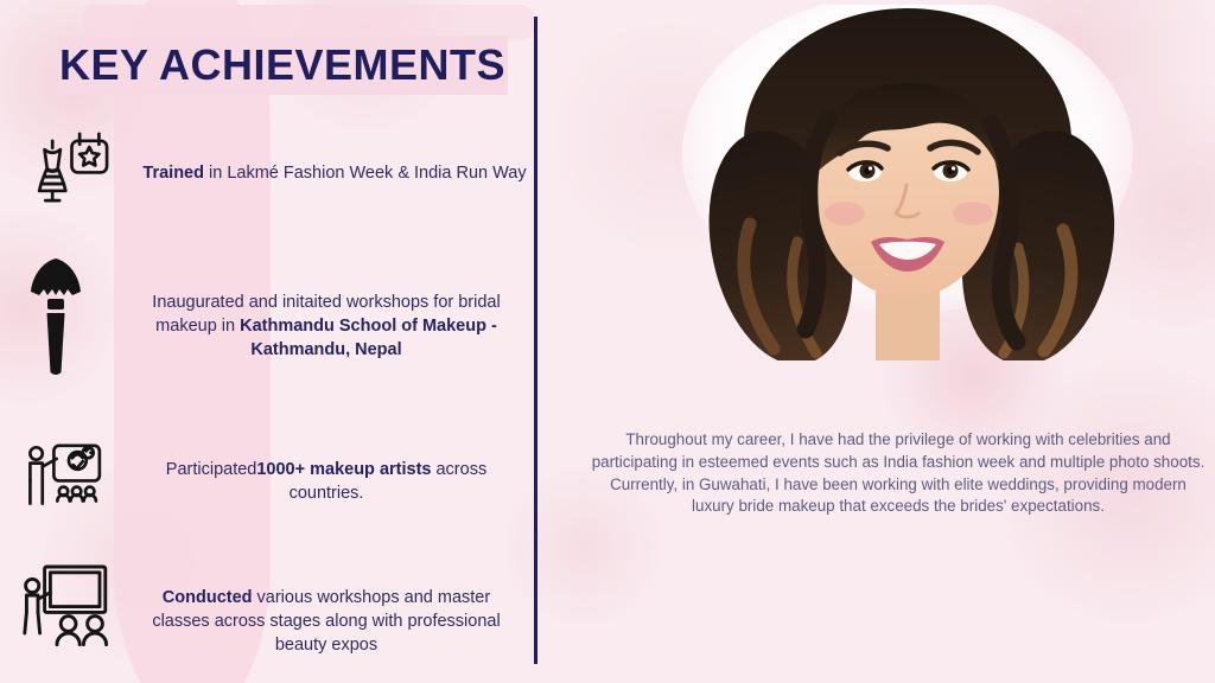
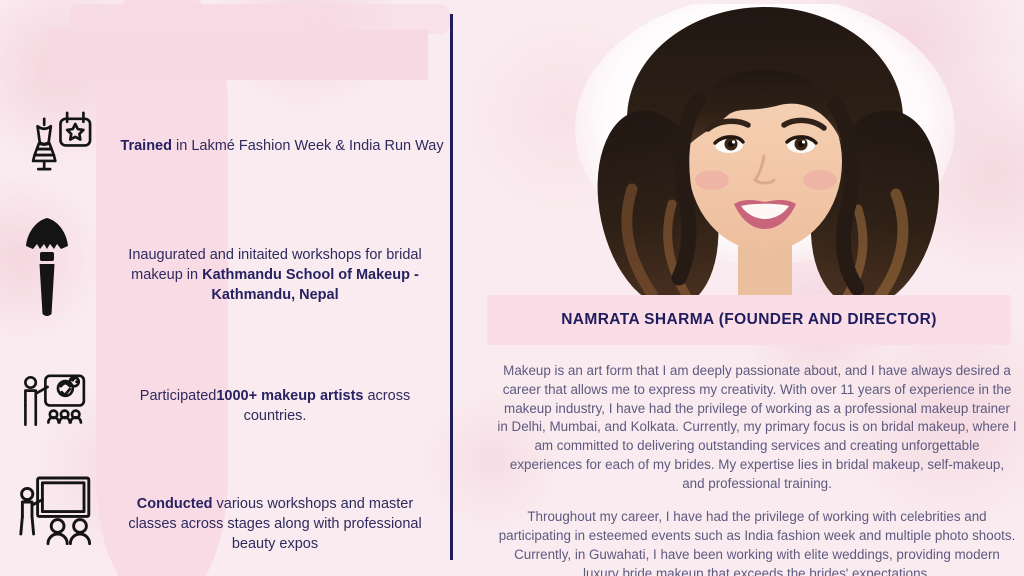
- KEY ACHIEVEMENTS
  Trained in Lakmé Fashion Week & India Run Way
  Inaugurated and initaited workshops for bridal makeup in Kathmandu School of Makeup - Kathmandu, Nepal
  Participated1000+ makeup artists across countries.
  Conducted various workshops and master classes across stages along with professional beauty expos
+ NAMRATA SHARMA (FOUNDER AND DIRECTOR)
+ Makeup is an art form that I am deeply passionate about, and I have always desired a career that allows me to express my creativity. With over 11 years of experience in the makeup industry, I have had the privilege of working as a professional makeup trainer in Delhi, Mumbai, and Kolkata. Currently, my primary focus is on bridal makeup, where I am committed to delivering outstanding services and creating unforgettable experiences for each of my brides. My expertise lies in bridal makeup, self-makeup, and professional training.
  Throughout my career, I have had the privilege of working with celebrities and participating in esteemed events such as India fashion week and multiple photo shoots. Currently, in Guwahati, I have been working with elite weddings, providing modern luxury bride makeup that exceeds the brides' expectations.
